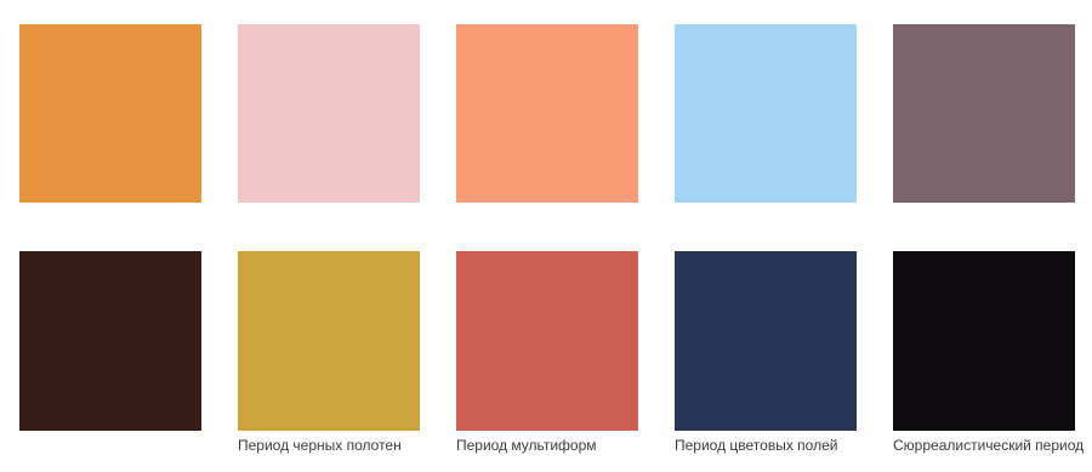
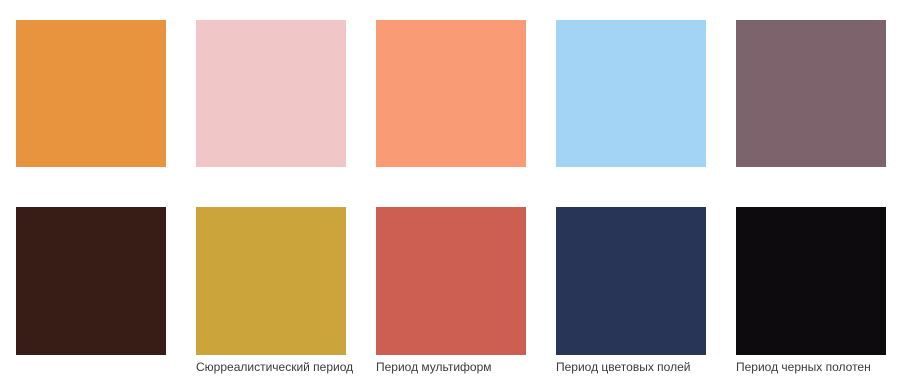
- Период черных полотен
+ Сюрреалистический период
  Период мультиформ
  Период цветовых полей
- Сюрреалистический период
+ Период черных полотен
